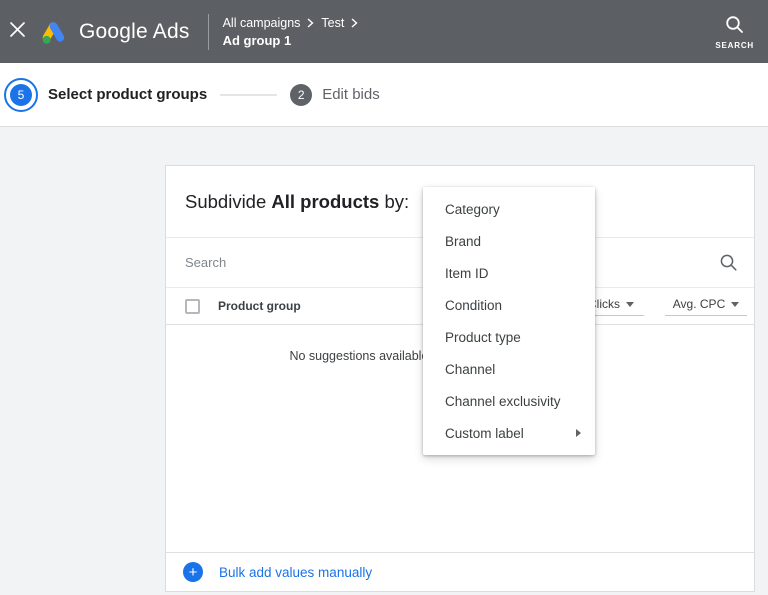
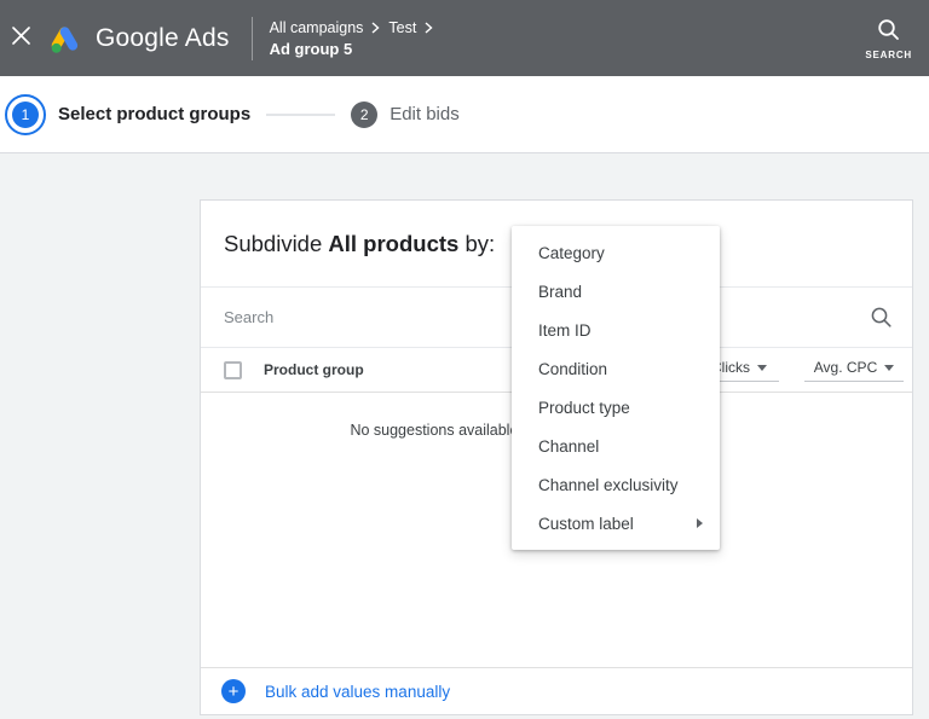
  Google Ads
  All campaigns
  Test
- Ad group 1
+ Ad group 5
  SEARCH
- 5
+ 1
  Select product groups
  2
  Edit bids
  Subdivide All products by:
  Search
  Product group
  licks
  Avg. CPC
  +
  Bulk add values manually
  Category
  Brand
  Item ID
  Condition
  Product type
  Channel
  Channel exclusivity
  Custom label
